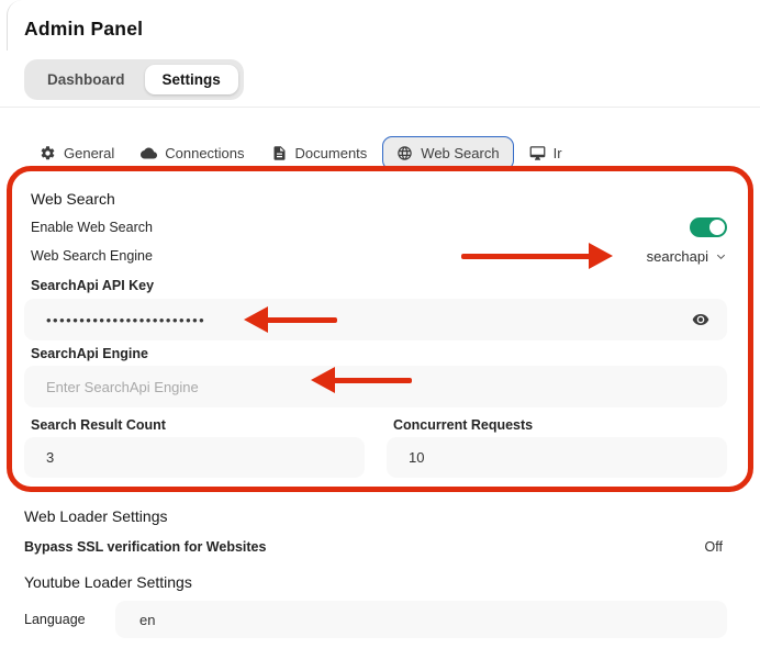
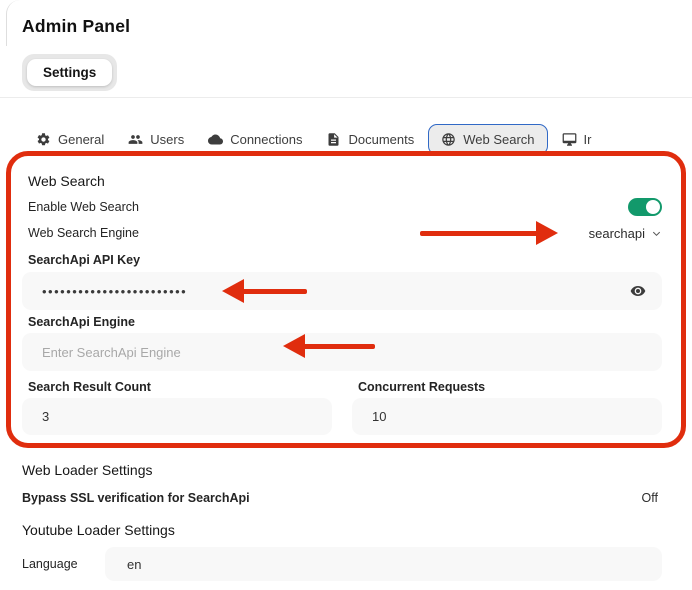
  Admin Panel
- Dashboard
  Settings
  General
+ Users
  Connections
  Documents
  Web Search
  Ir
  Web Search
  Enable Web Search
  Web Search Engine
  searchapi
  SearchApi API Key
  ••••••••••••••••••••••••
  SearchApi Engine
  Enter SearchApi Engine
  Search Result Count
  3
  Concurrent Requests
  10
  Web Loader Settings
- Bypass SSL verification for Websites
+ Bypass SSL verification for SearchApi
  Off
  Youtube Loader Settings
  Language
  en
